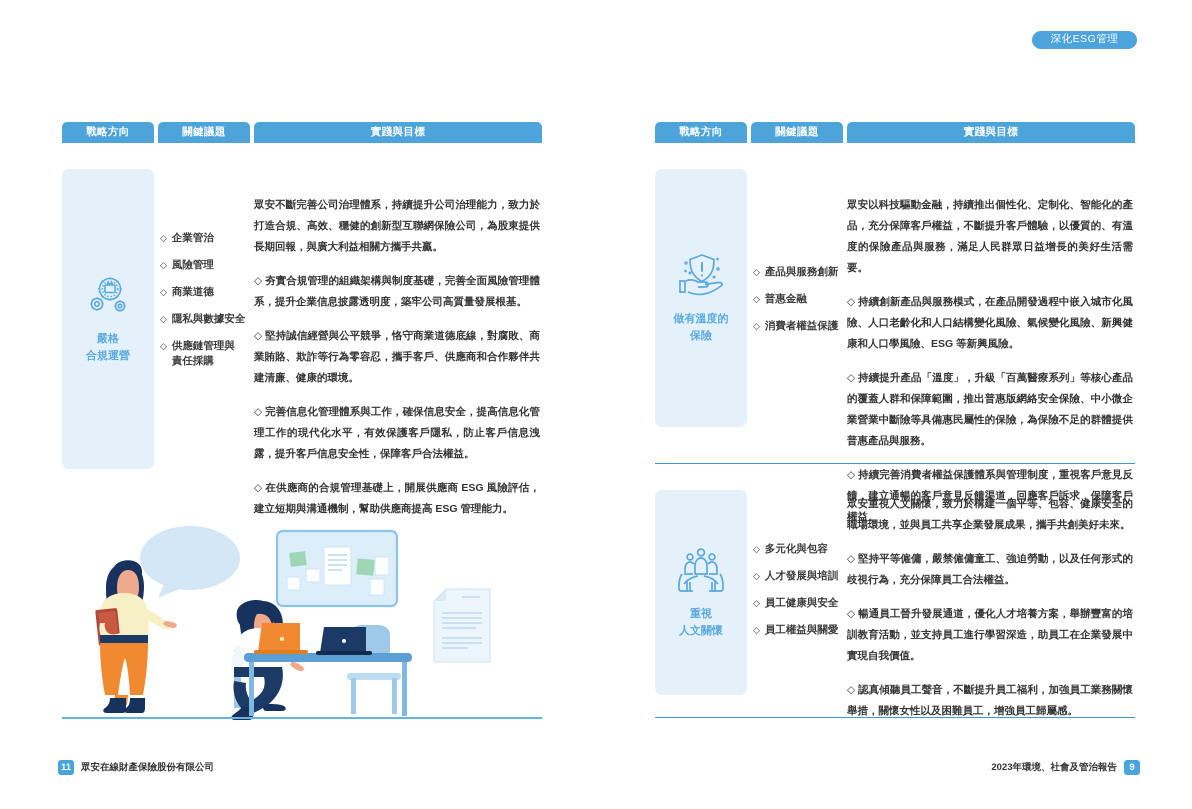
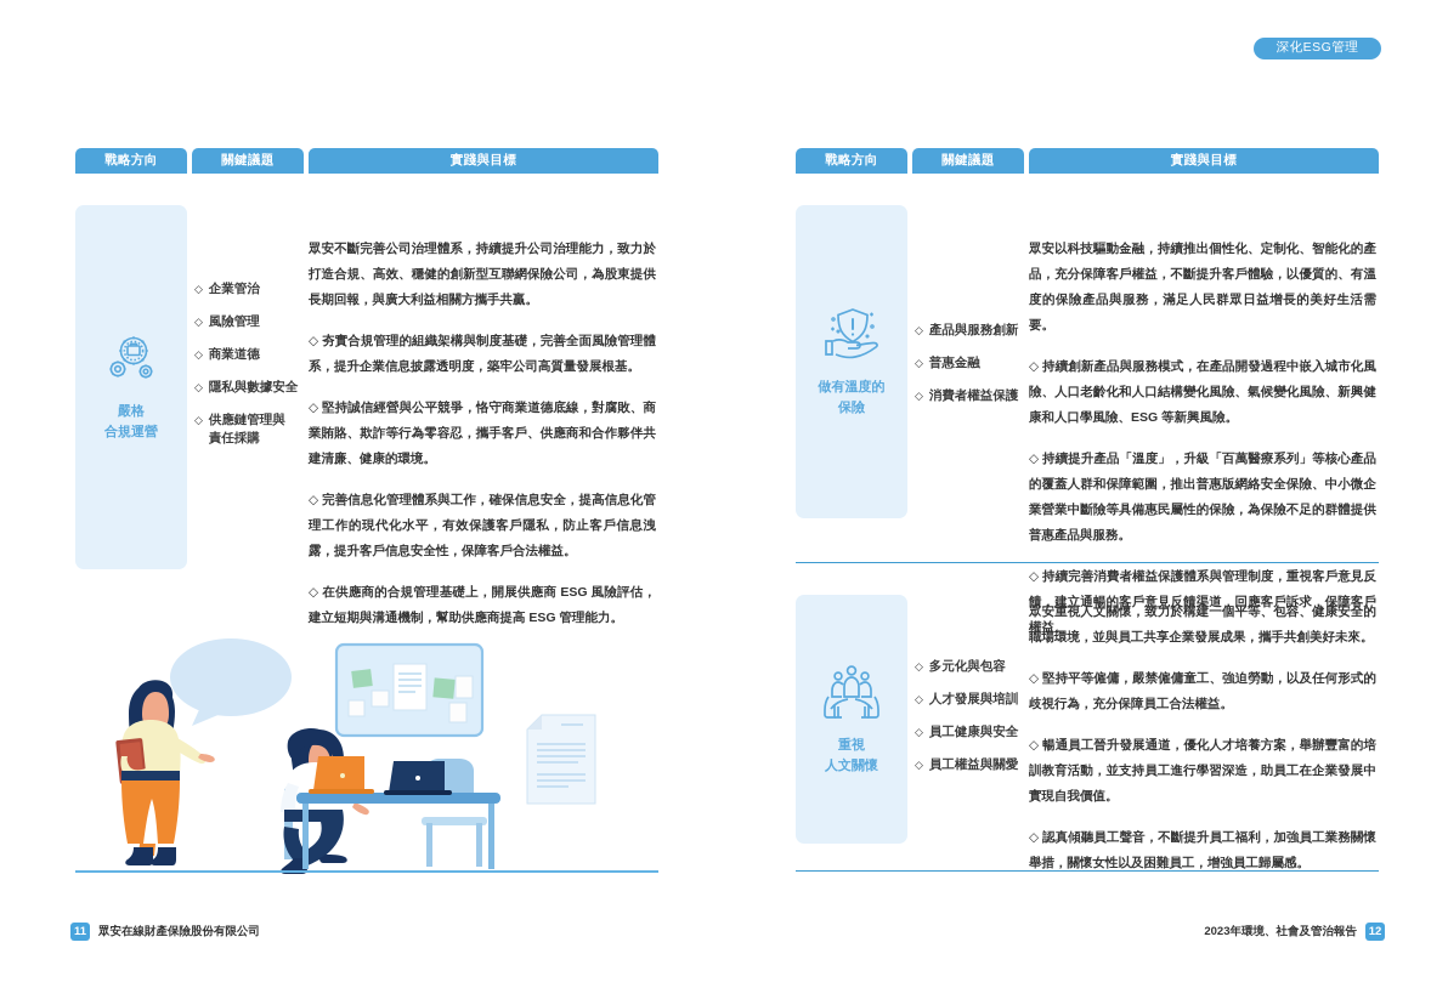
  深化ESG管理
  戰略方向
  關鍵議題
  實踐與目標
  嚴格
  合規運營
  ◇
  企業管治
  ◇
  風險管理
  ◇
  商業道德
  ◇
  隱私與數據安全
  ◇
  供應鏈管理與
  責任採購
  眾安不斷完善公司治理體系，持續提升公司治理能力，致力於打造合規、高效、穩健的創新型互聯網保險公司，為股東提供長期回報，與廣大利益相關方攜手共贏。
  ◇ 夯實合規管理的組織架構與制度基礎，完善全面風險管理體系，提升企業信息披露透明度，築牢公司高質量發展根基。
  ◇ 堅持誠信經營與公平競爭，恪守商業道德底線，對腐敗、商業賄賂、欺詐等行為零容忍，攜手客戶、供應商和合作夥伴共建清廉、健康的環境。
  ◇ 完善信息化管理體系與工作，確保信息安全，提高信息化管理工作的現代化水平，有效保護客戶隱私，防止客戶信息洩露，提升客戶信息安全性，保障客戶合法權益。
  ◇ 在供應商的合規管理基礎上，開展供應商 ESG 風險評估，建立短期與溝通機制，幫助供應商提高 ESG 管理能力。
  戰略方向
  關鍵議題
  實踐與目標
  做有溫度的
  保險
  ◇
  產品與服務創新
  ◇
  普惠金融
  ◇
  消費者權益保護
  眾安以科技驅動金融，持續推出個性化、定制化、智能化的產品，充分保障客戶權益，不斷提升客戶體驗，以優質的、有溫度的保險產品與服務，滿足人民群眾日益增長的美好生活需要。
  ◇ 持續創新產品與服務模式，在產品開發過程中嵌入城市化風險、人口老齡化和人口結構變化風險、氣候變化風險、新興健康和人口學風險、ESG 等新興風險。
  ◇ 持續提升產品「溫度」，升級「百萬醫療系列」等核心產品的覆蓋人群和保障範圍，推出普惠版網絡安全保險、中小微企業營業中斷險等具備惠民屬性的保險，為保險不足的群體提供普惠產品與服務。
  ◇ 持續完善消費者權益保護體系與管理制度，重視客戶意見反饋，建立通暢的客戶意見反饋渠道，回應客戶訴求，保障客戶權益。
  重視
  人文關懷
  ◇
  多元化與包容
  ◇
  人才發展與培訓
  ◇
  員工健康與安全
  ◇
  員工權益與關愛
  眾安重視人文關懷，致力於構建一個平等、包容、健康安全的職場環境，並與員工共享企業發展成果，攜手共創美好未來。
  ◇ 堅持平等僱傭，嚴禁僱傭童工、強迫勞動，以及任何形式的歧視行為，充分保障員工合法權益。
  ◇ 暢通員工晉升發展通道，優化人才培養方案，舉辦豐富的培訓教育活動，並支持員工進行學習深造，助員工在企業發展中實現自我價值。
  ◇ 認真傾聽員工聲音，不斷提升員工福利，加強員工業務關懷舉措，關懷女性以及困難員工，增強員工歸屬感。
  11
  眾安在線財產保險股份有限公司
  2023年環境、社會及管治報告
- 9
+ 12
